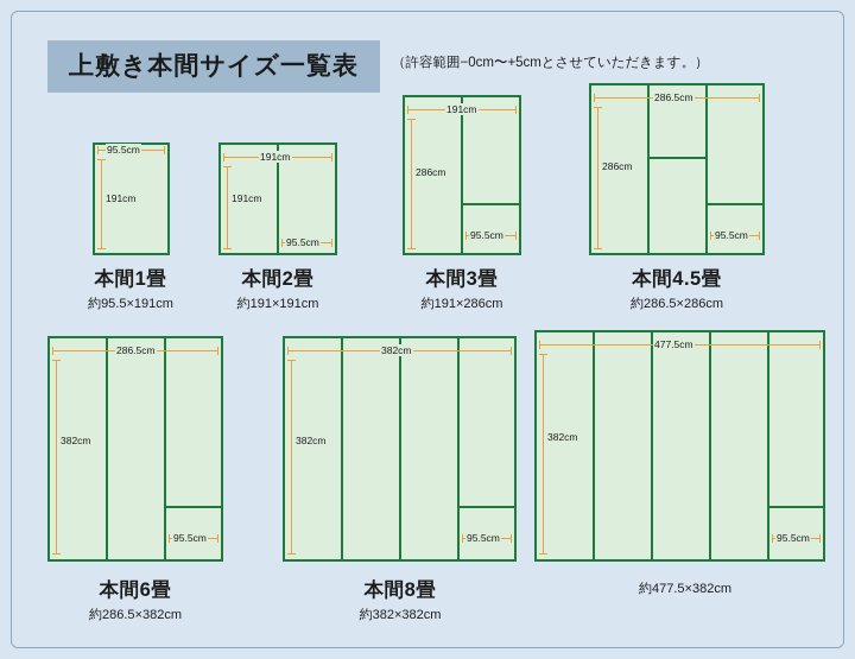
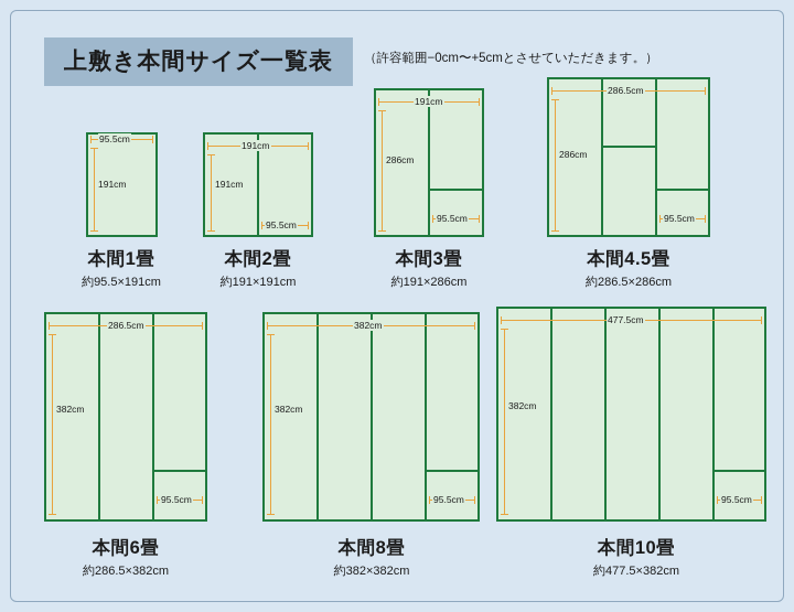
  上敷き本間サイズ一覧表
  （許容範囲−0cm〜+5cmとさせていただきます。）
  95.5cm
  191cm
  本間1畳
  約95.5×191cm
  191cm
  191cm
  95.5cm
  本間2畳
  約191×191cm
  191cm
  286cm
  95.5cm
  本間3畳
  約191×286cm
  286.5cm
  286cm
  95.5cm
  本間4.5畳
  約286.5×286cm
  286.5cm
  382cm
  95.5cm
  本間6畳
  約286.5×382cm
  382cm
  382cm
  95.5cm
  本間8畳
  約382×382cm
  477.5cm
  382cm
  95.5cm
+ 本間10畳
  約477.5×382cm
